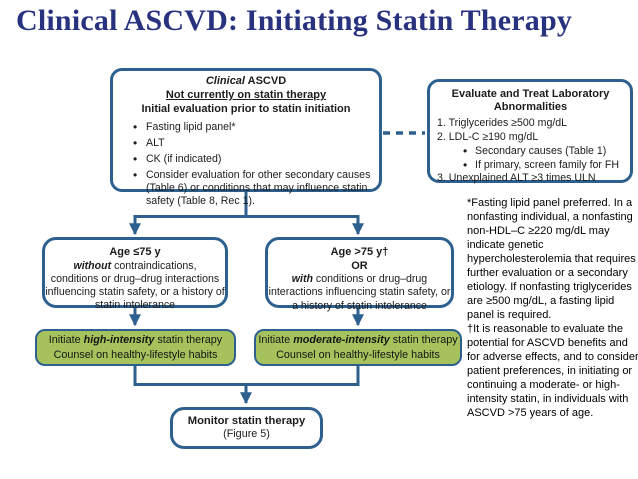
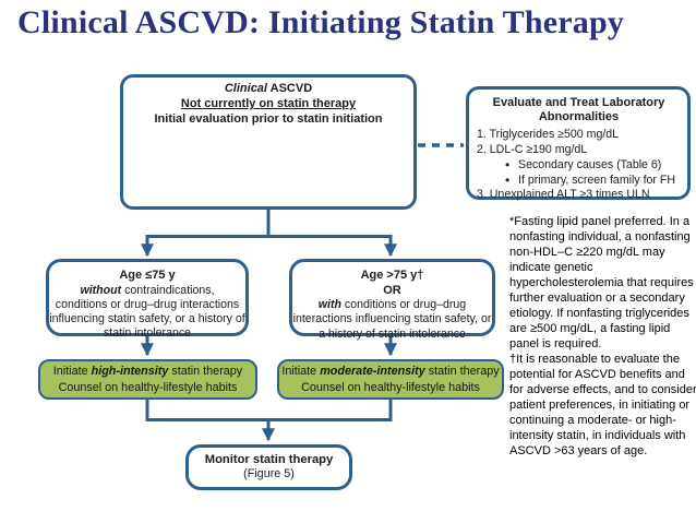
  Clinical ASCVD: Initiating Statin Therapy
  Clinical ASCVD
  Not currently on statin therapy
  Initial evaluation prior to statin initiation
- Fasting lipid panel*
- ALT
- CK (if indicated)
- Consider evaluation for other secondary causes (Table 6) or conditions that may influence statin safety (Table 8, Rec 1).
  Evaluate and Treat Laboratory Abnormalities
  1. Triglycerides ≥500 mg/dL
  2. LDL-C ≥190 mg/dL
- Secondary causes (Table 1)
+ Secondary causes (Table 6)
  If primary, screen family for FH
  3. Unexplained ALT ≥3 times ULN
  Age ≤75 y
  without contraindications,
  conditions or drug–drug interactions influencing statin safety, or a history of statin intolerance
  Age >75 y†
  OR
  with conditions or drug–drug interactions influencing statin safety, or a history of statin intolerance
  Initiate high-intensity statin therapy
  Counsel on healthy-lifestyle habits
  Initiate moderate-intensity statin therapy
  Counsel on healthy-lifestyle habits
  Monitor statin therapy
  (Figure 5)
  *Fasting lipid panel preferred. In a nonfasting individual, a nonfasting non-HDL–C ≥220 mg/dL may indicate genetic hypercholesterolemia that requires further evaluation or a secondary etiology. If nonfasting triglycerides are ≥500 mg/dL, a fasting lipid panel is required.
- †It is reasonable to evaluate the potential for ASCVD benefits and for adverse effects, and to consider patient preferences, in initiating or continuing a moderate- or high-intensity statin, in individuals with ASCVD >75 years of age.
+ †It is reasonable to evaluate the potential for ASCVD benefits and for adverse effects, and to consider patient preferences, in initiating or continuing a moderate- or high-intensity statin, in individuals with ASCVD >63 years of age.
